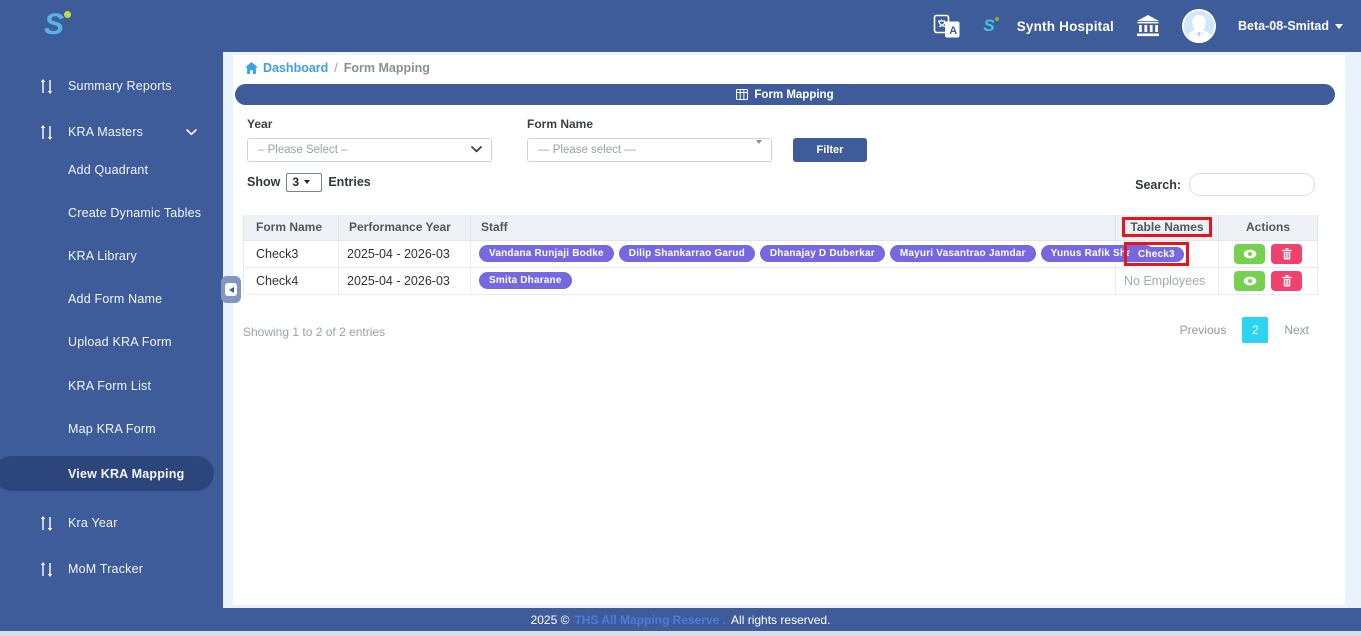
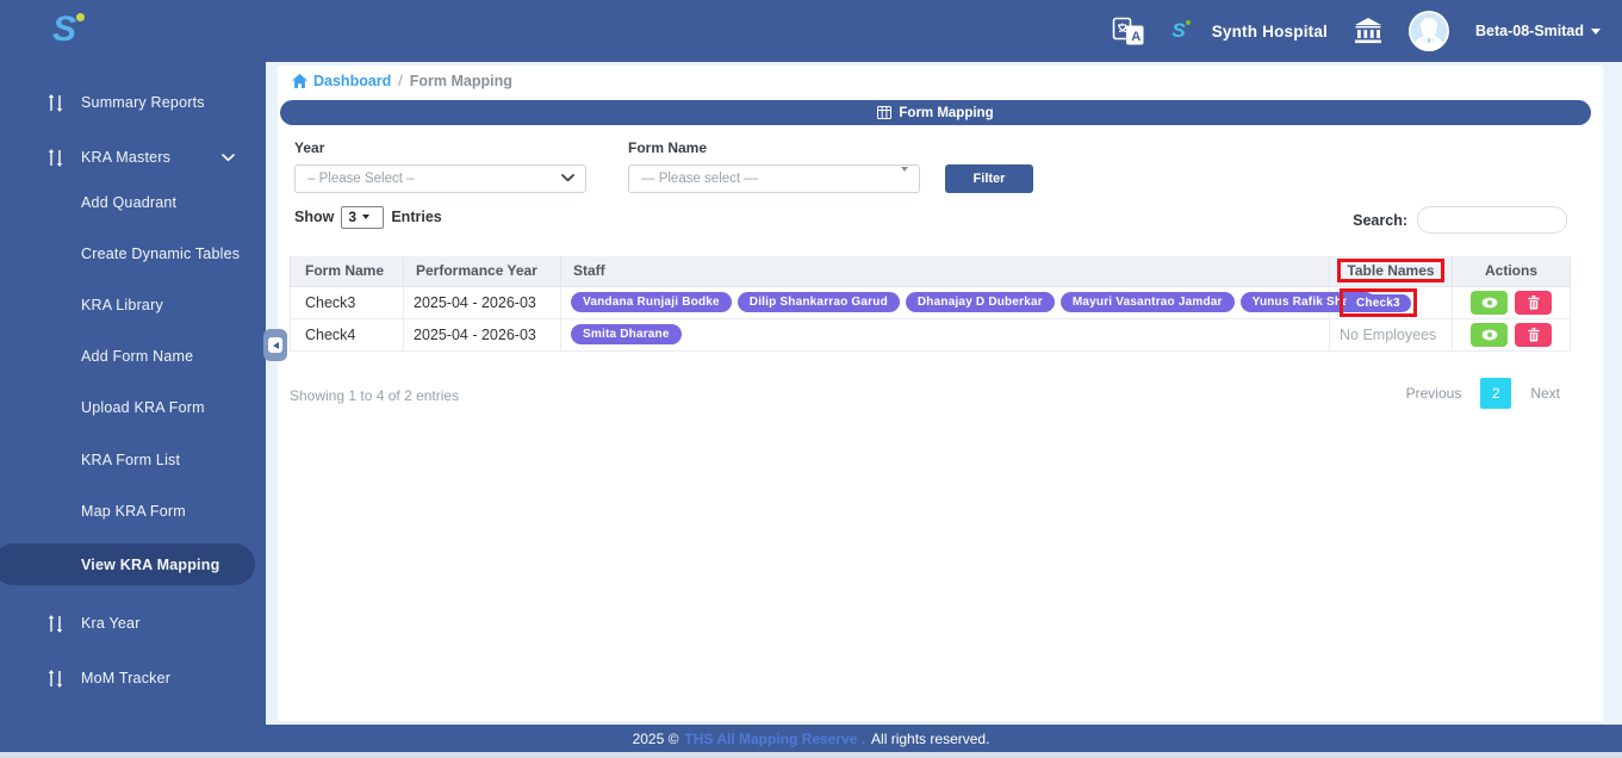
  S
  A
  S
  Synth Hospital
  Beta-08-Smitad
  Summary Reports
  KRA Masters
  Add Quadrant
  Create Dynamic Tables
  KRA Library
  Add Form Name
  Upload KRA Form
  KRA Form List
  Map KRA Form
  View KRA Mapping
  Kra Year
  MoM Tracker
  Dashboard
  /
  Form Mapping
  Form Mapping
  Year
  – Please Select –
  Form Name
  — Please select —
  Filter
  Show
  3
  Entries
  Search:
  Form Name	Performance Year	Staff	Table Names	Actions
  Check3	2025-04 - 2026-03	Vandana Runjaji Bodke Dilip Shankarrao Garud Dhanajay D Duberkar Mayuri Vasantrao Jamdar Yunus Rafik S	Check3
  Check4	2025-04 - 2026-03	Smita Dharane	No Employees
- Showing 1 to 2 of 2 entries
+ Showing 1 to 4 of 2 entries
  Previous
  2
  Next
  2025 ©
  THS All Mapping Reserve .
  All rights reserved.
